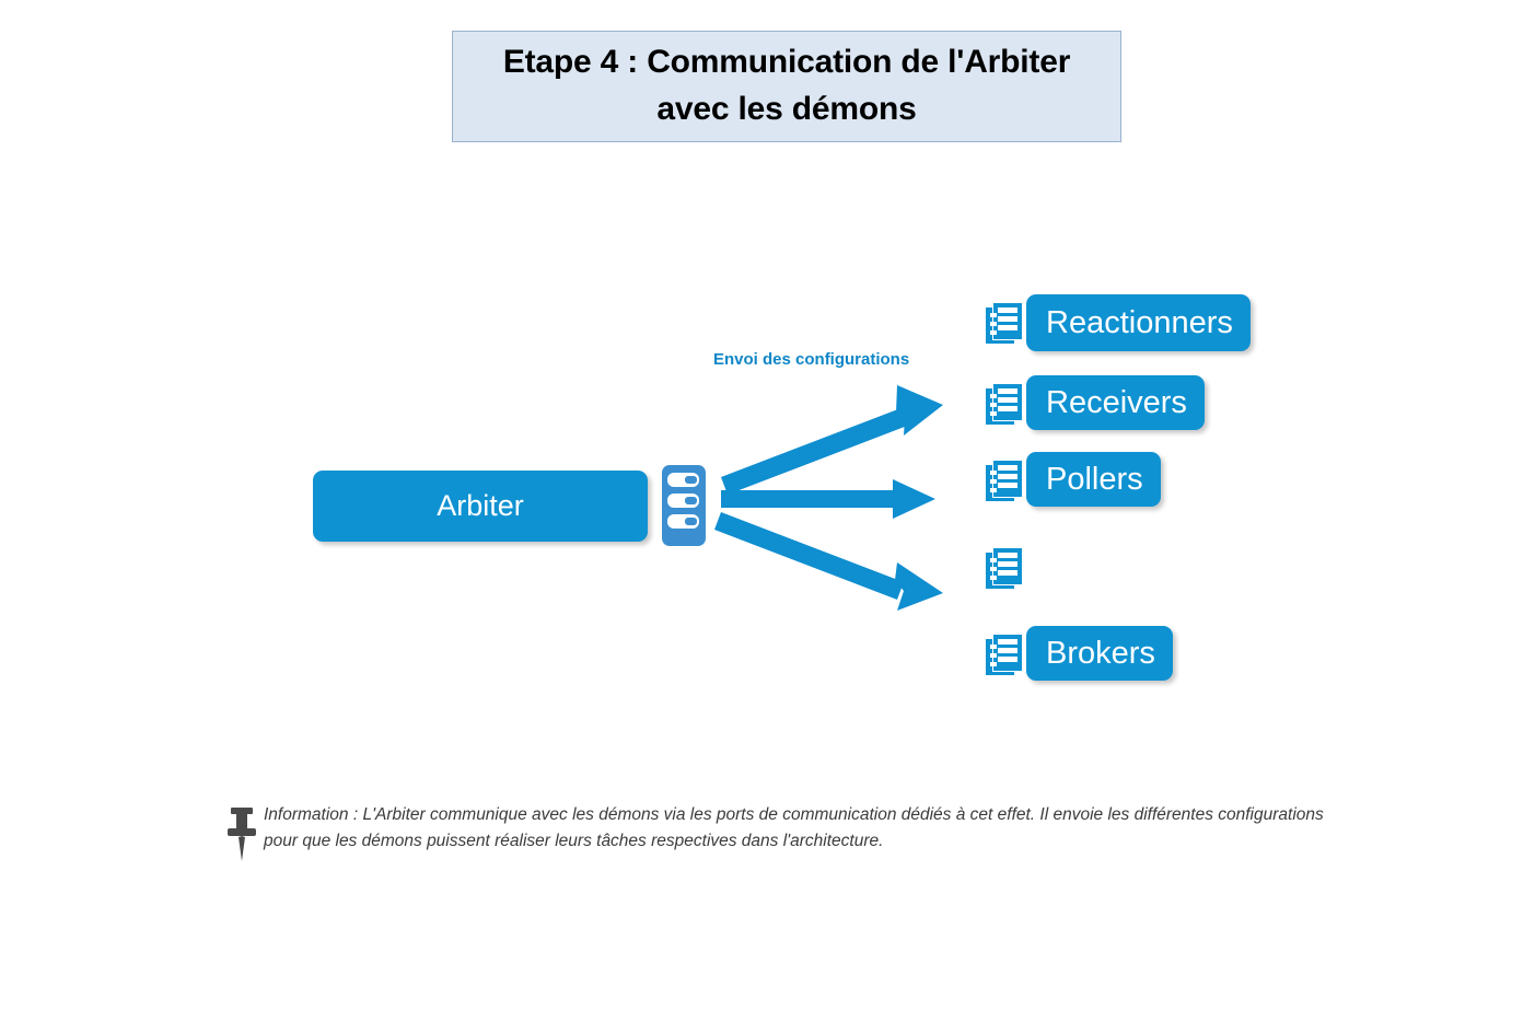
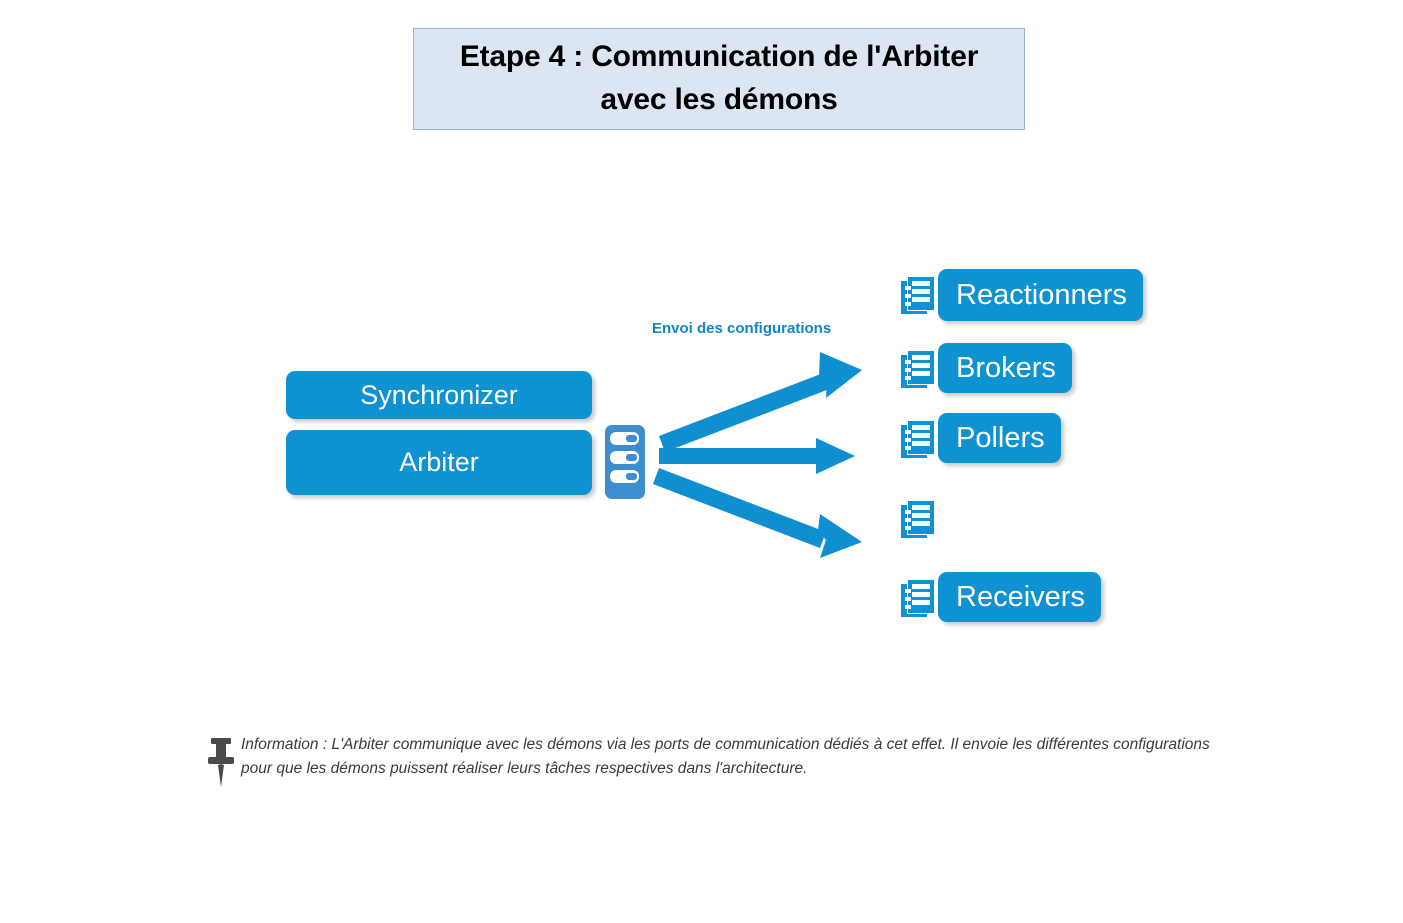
  Etape 4 : Communication de l'Arbiter avec les démons
+ Synchronizer
  Arbiter
  Envoi des configurations
  Reactionners
- Receivers
+ Brokers
  Pollers
- Brokers
+ Receivers
  Information : L'Arbiter communique avec les démons via les ports de communication dédiés à cet effet. Il envoie les différentes configurations pour que les démons puissent réaliser leurs tâches respectives dans l'architecture.
